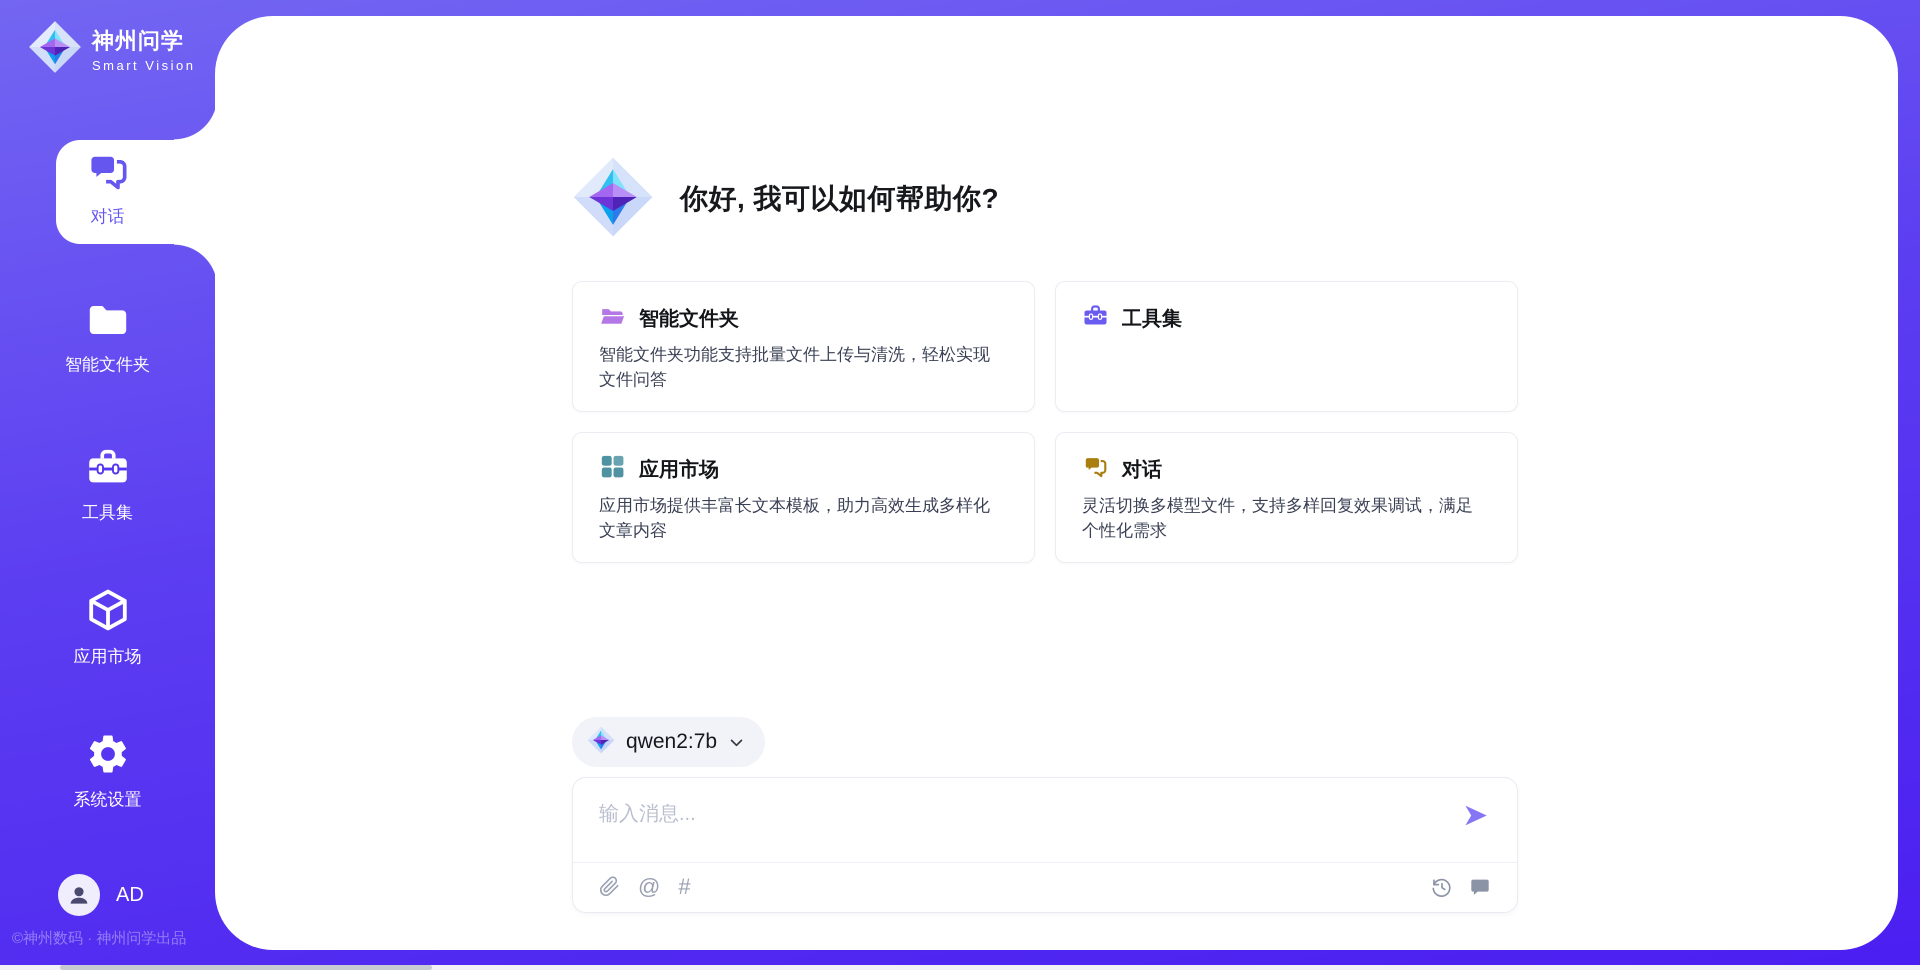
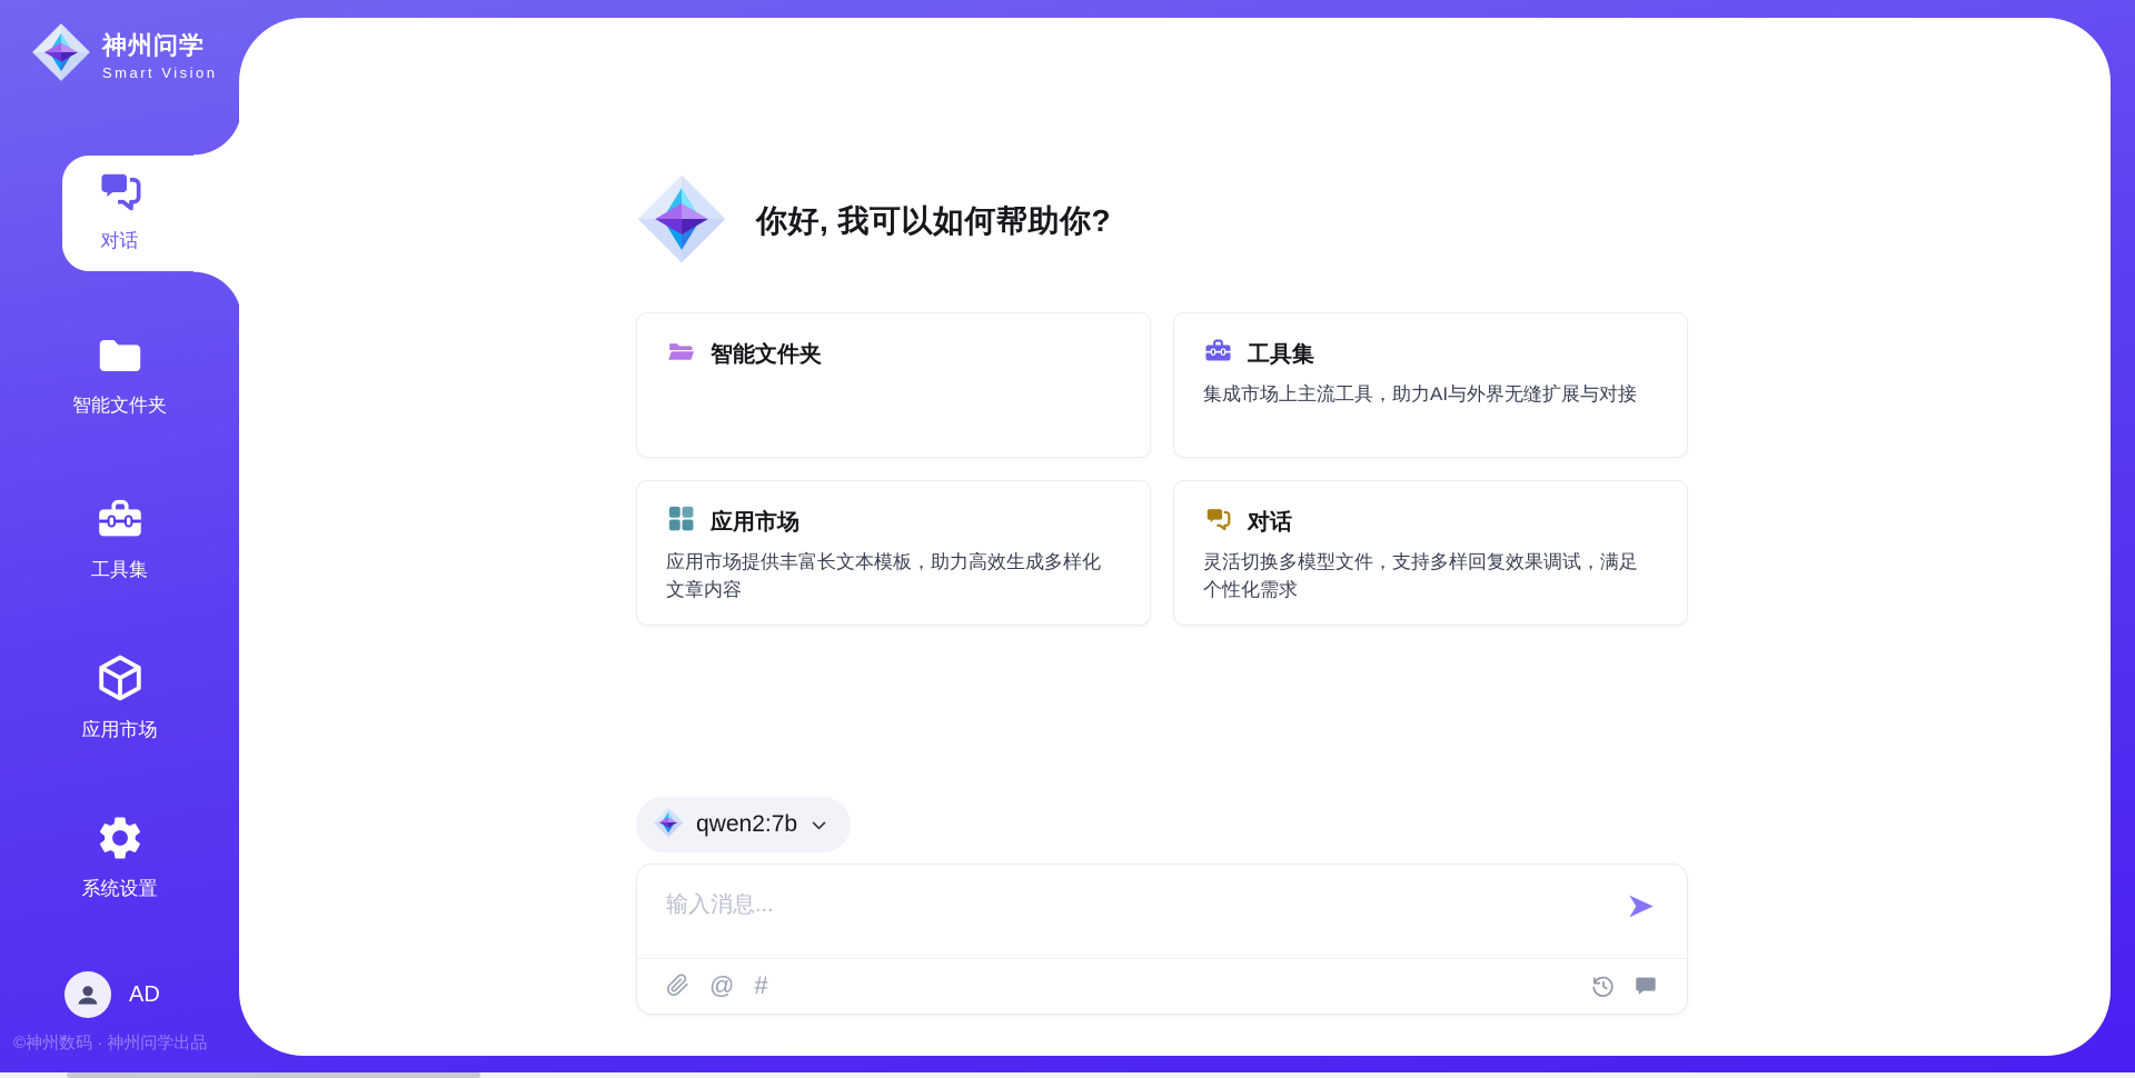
  神州问学
  Smart Vision
  对话
  智能文件夹
  工具集
  应用市场
  系统设置
  AD
  ©神州数码 · 神州问学出品
  你好, 我可以如何帮助你?
  智能文件夹
- 智能文件夹功能支持批量文件上传与清洗，轻松实现文件问答
  工具集
+ 集成市场上主流工具，助力AI与外界无缝扩展与对接
  应用市场
  应用市场提供丰富长文本模板，助力高效生成多样化文章内容
  对话
  灵活切换多模型文件，支持多样回复效果调试，满足个性化需求
  qwen2:7b
  输入消息...
  @
  #
